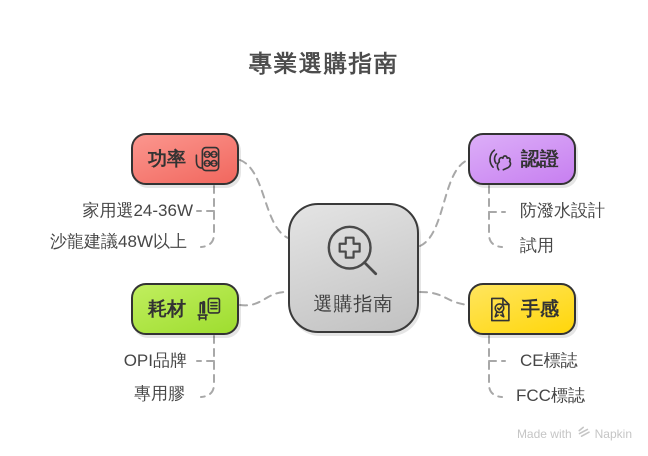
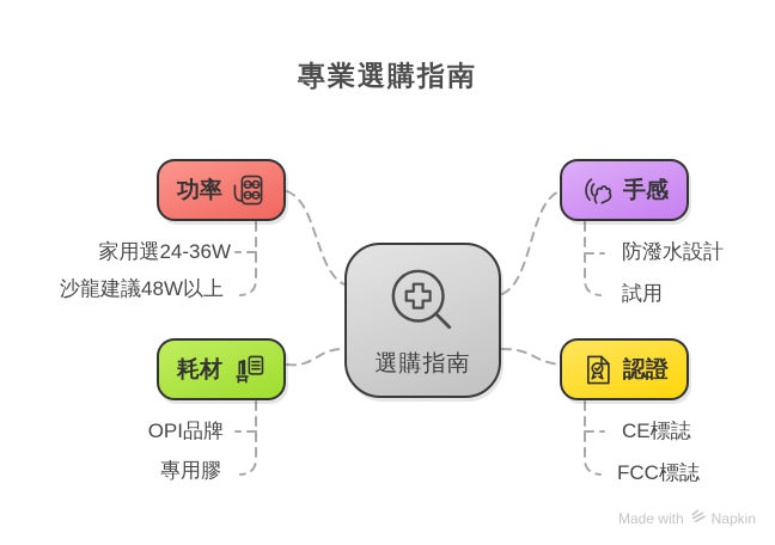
  專業選購指南
  功率
- 認證
+ 手感
  耗材
- 手感
+ 認證
  選購指南
  家用選24-36W
  沙龍建議48W以上
  防潑水設計
  試用
  OPI品牌
  專用膠
  CE標誌
  FCC標誌
  Made with
  Napkin
